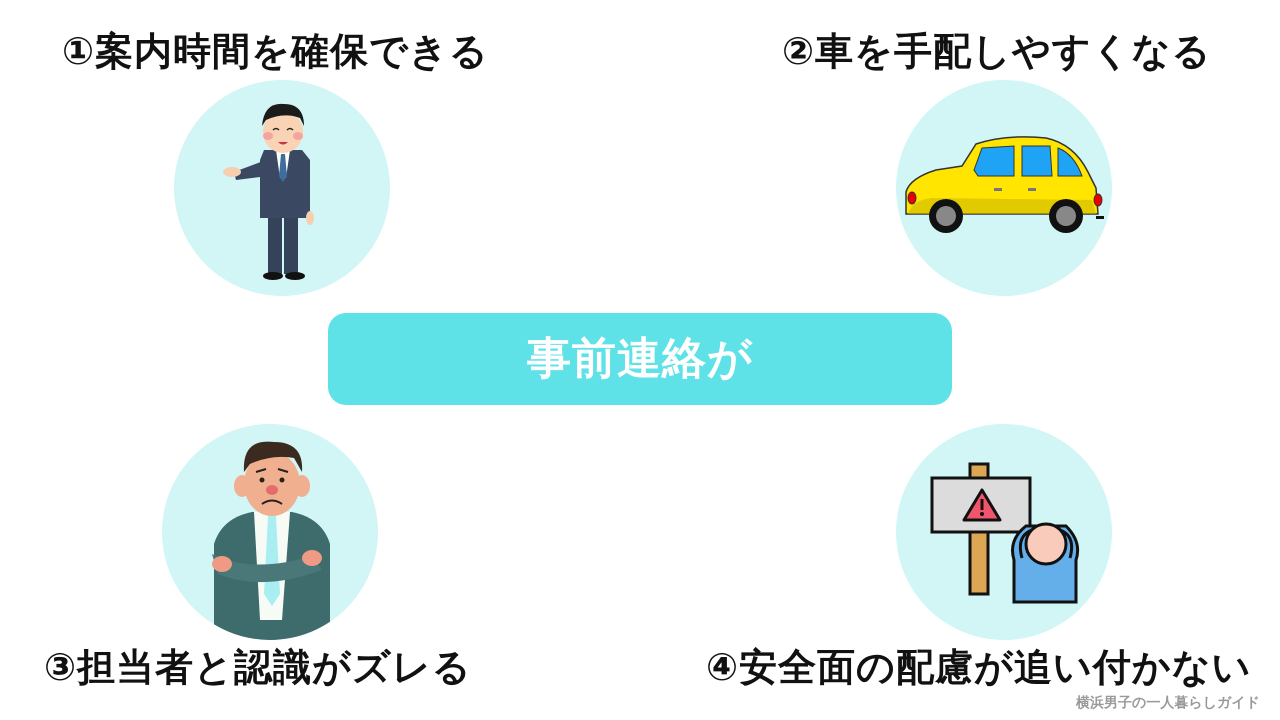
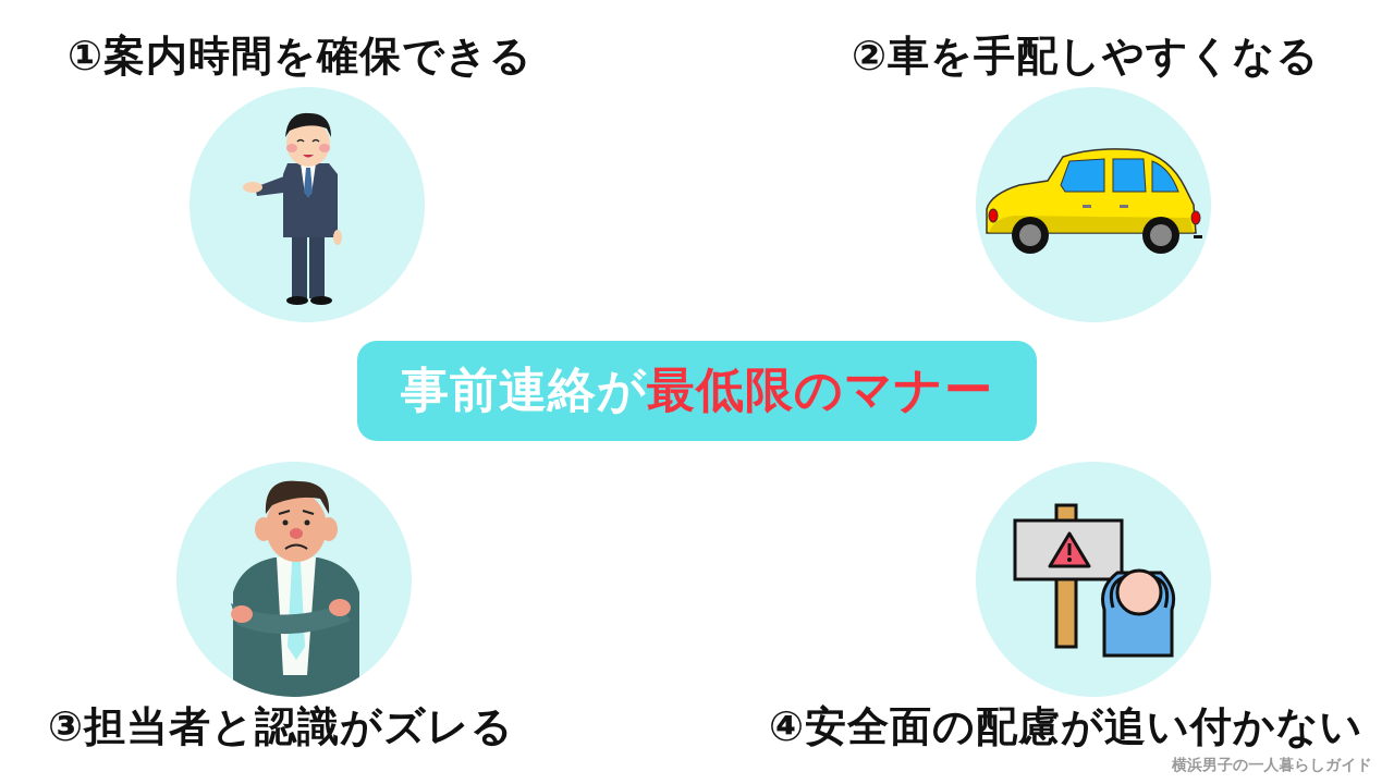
  ①案内時間を確保できる
  ②車を手配しやすくなる
  事前連絡が
+ 最低限のマナー
  ③担当者と認識がズレる
  ④安全面の配慮が追い付かない
  横浜男子の一人暮らしガイド
